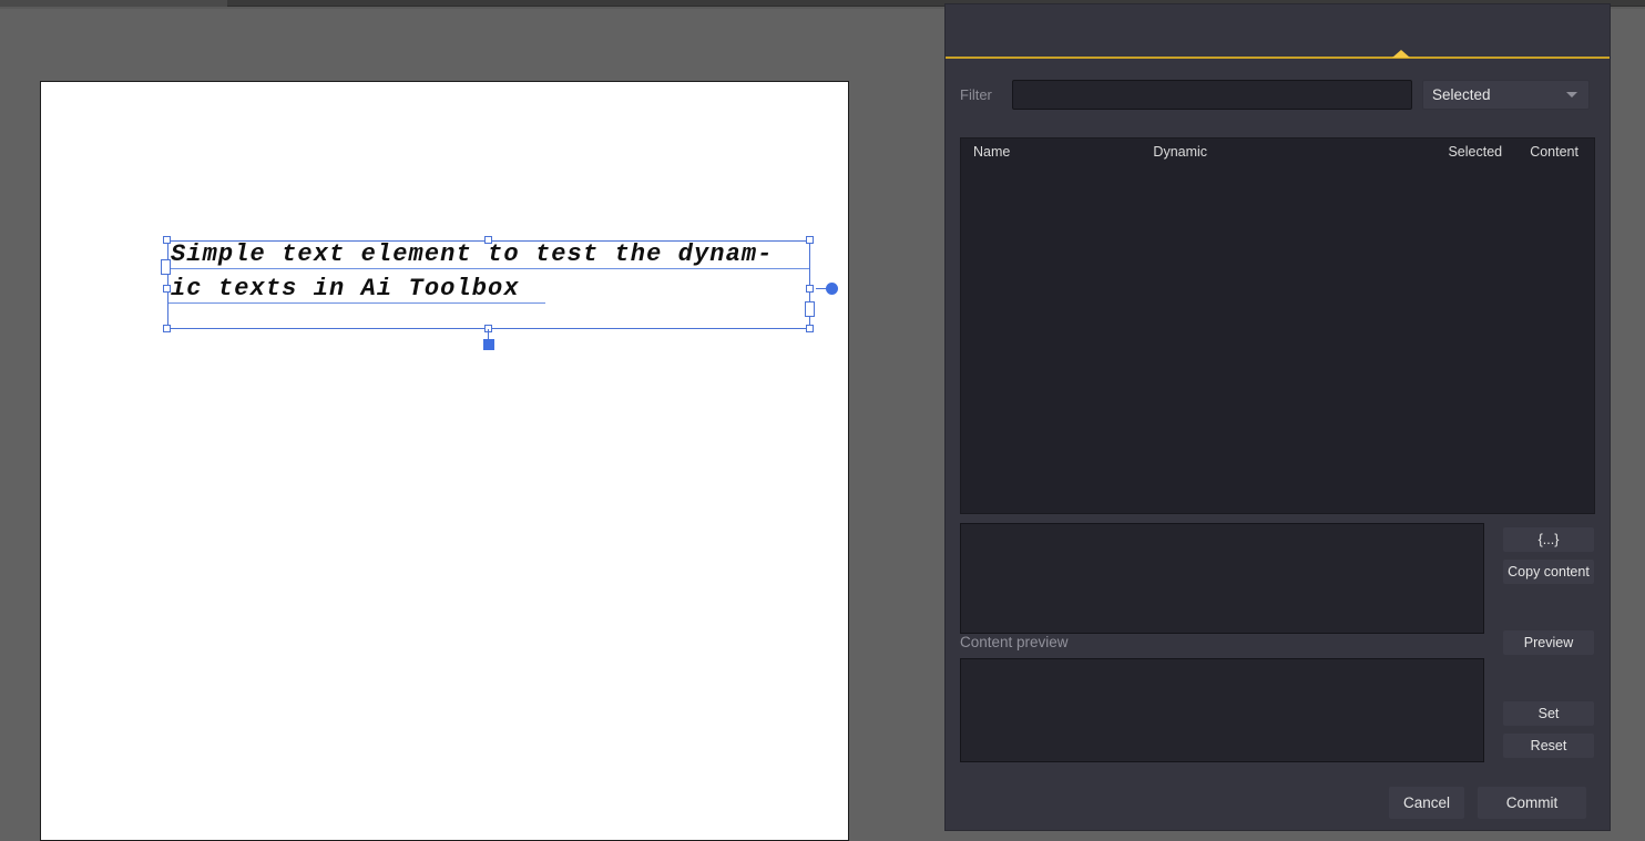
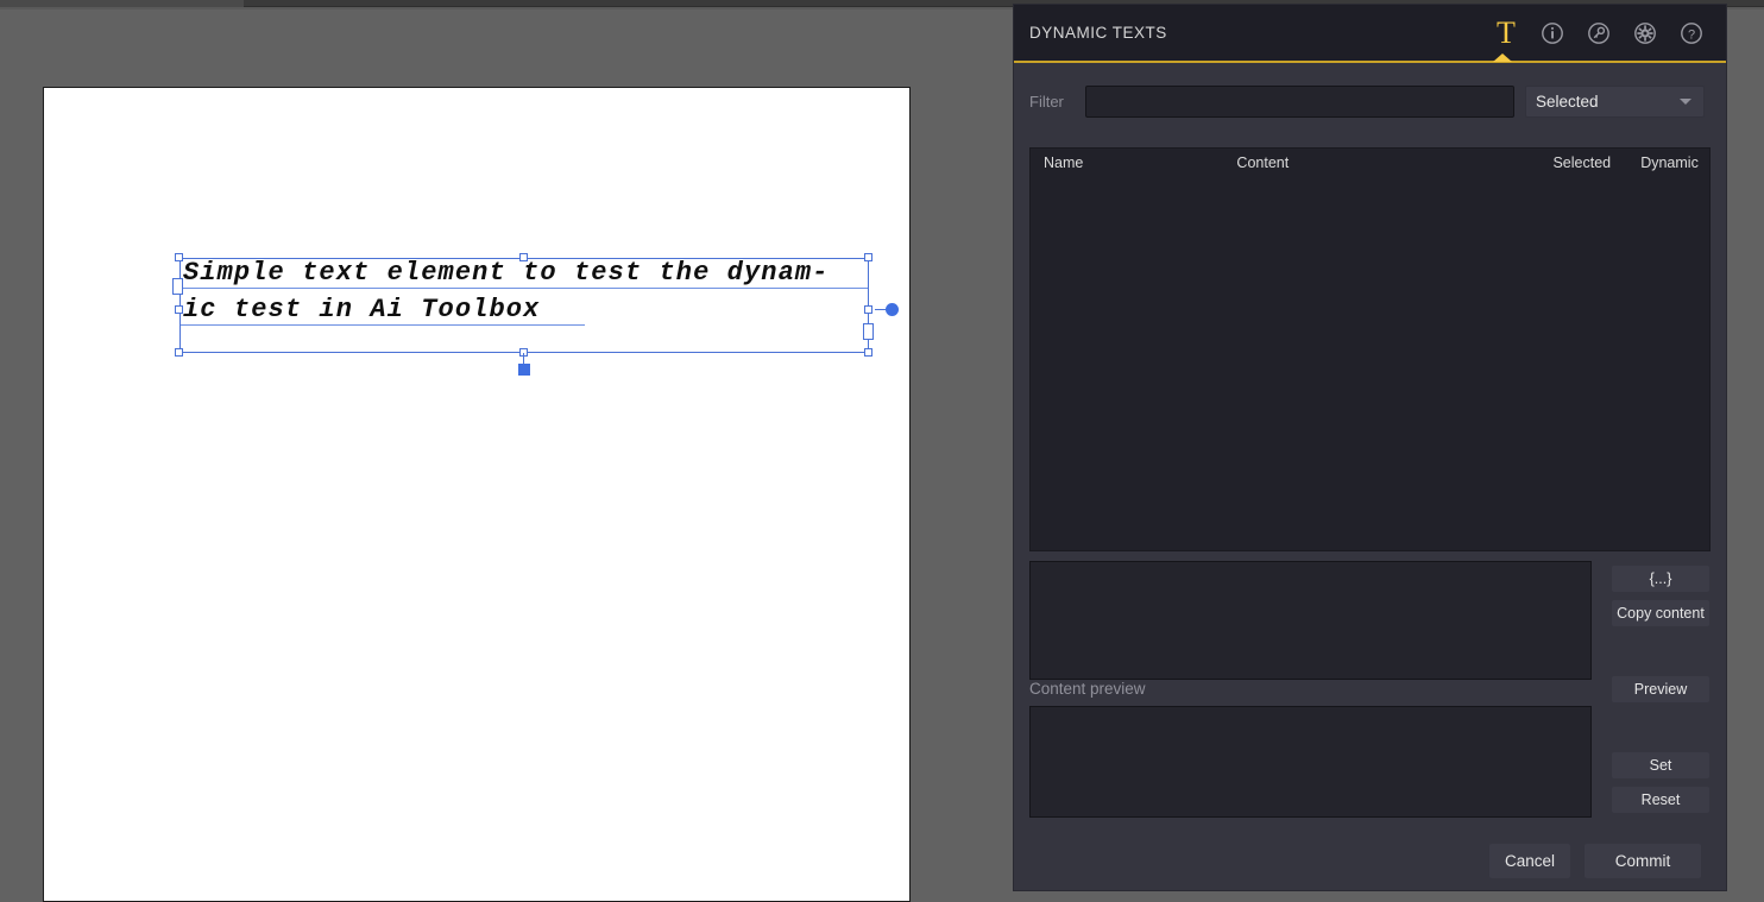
- Simple text element to test the dynam- ic texts in Ai Toolbox
+ Simple text element to test the dynam- ic test in Ai Toolbox
+ DYNAMIC TEXTS
+ T
+ ?
  Filter
  Selected
  Name
- Dynamic
+ Content
  Selected
- Content
+ Dynamic
  Content preview
  {...}
  Copy content
  Preview
  Set
  Reset
  Cancel
  Commit
